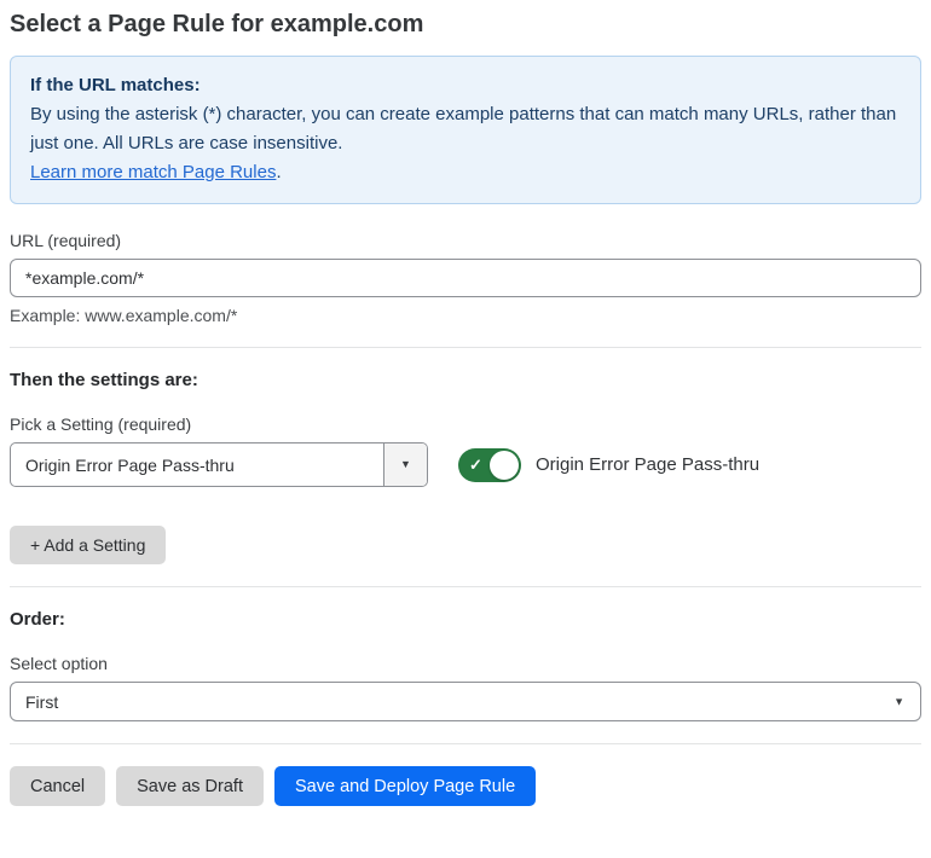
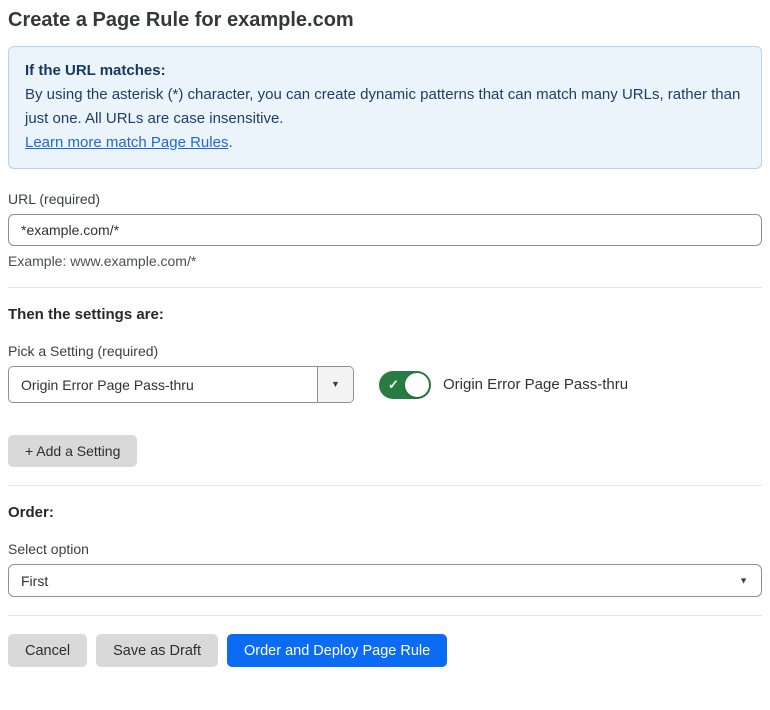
- Select a Page Rule for example.com
+ Create a Page Rule for example.com
  If the URL matches:
- By using the asterisk (*) character, you can create example patterns that can match many URLs, rather than just one. All URLs are case insensitive.
+ By using the asterisk (*) character, you can create dynamic patterns that can match many URLs, rather than just one. All URLs are case insensitive.
  Learn more match Page Rules.
  URL (required)
  *example.com/*
  Example: www.example.com/*
  Then the settings are:
  Pick a Setting (required)
  Origin Error Page Pass-thru
  ▼
  ✓
  Origin Error Page Pass-thru
  + Add a Setting
  Order:
  Select option
  First
  ▼
  Cancel
  Save as Draft
- Save and Deploy Page Rule
+ Order and Deploy Page Rule
